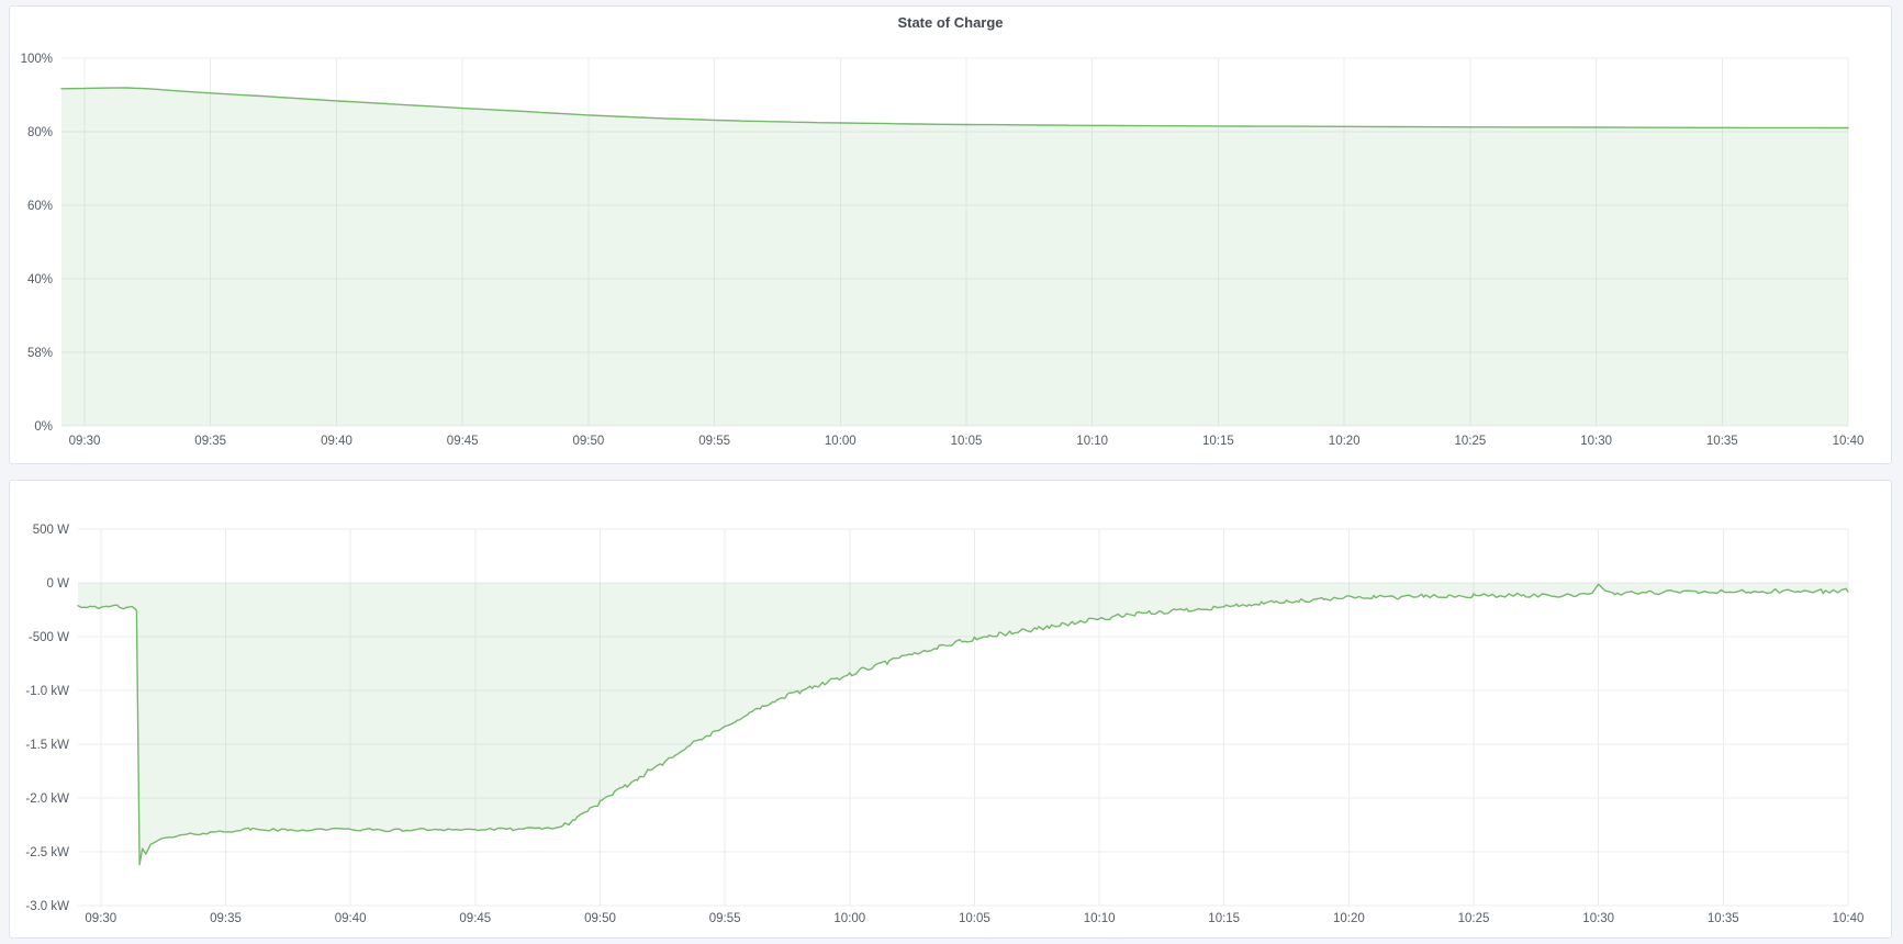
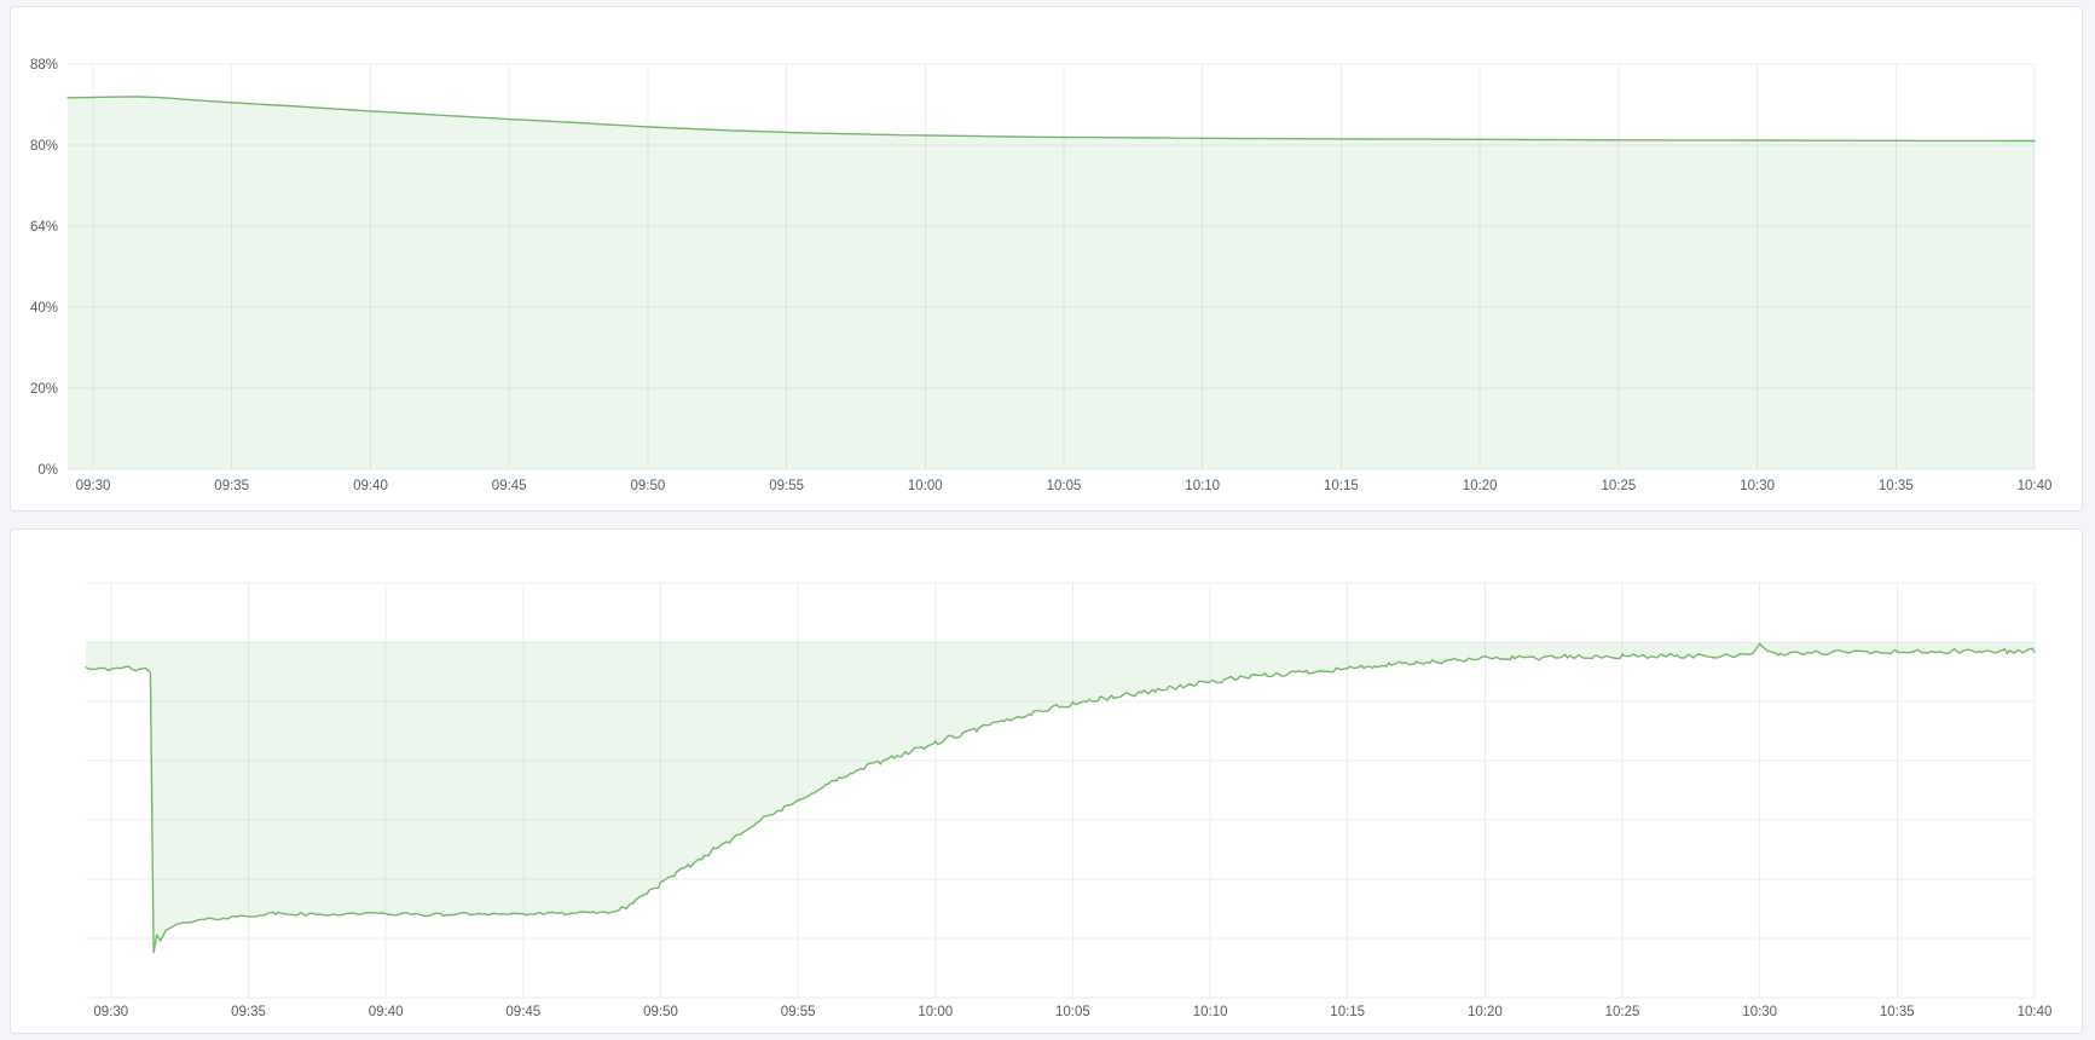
- State of Charge
- 100%
+ 88%
  80%
- 60%
+ 64%
  40%
- 58%
+ 20%
  0%
  09:30
  09:35
  09:40
  09:45
  09:50
  09:55
  10:00
  10:05
  10:10
  10:15
  10:20
  10:25
  10:30
  10:35
  10:40
- 500 W
- 0 W
- -500 W
- -1.0 kW
- -1.5 kW
- -2.0 kW
- -2.5 kW
- -3.0 kW
  09:30
  09:35
  09:40
  09:45
  09:50
  09:55
  10:00
  10:05
  10:10
  10:15
  10:20
  10:25
  10:30
  10:35
  10:40
